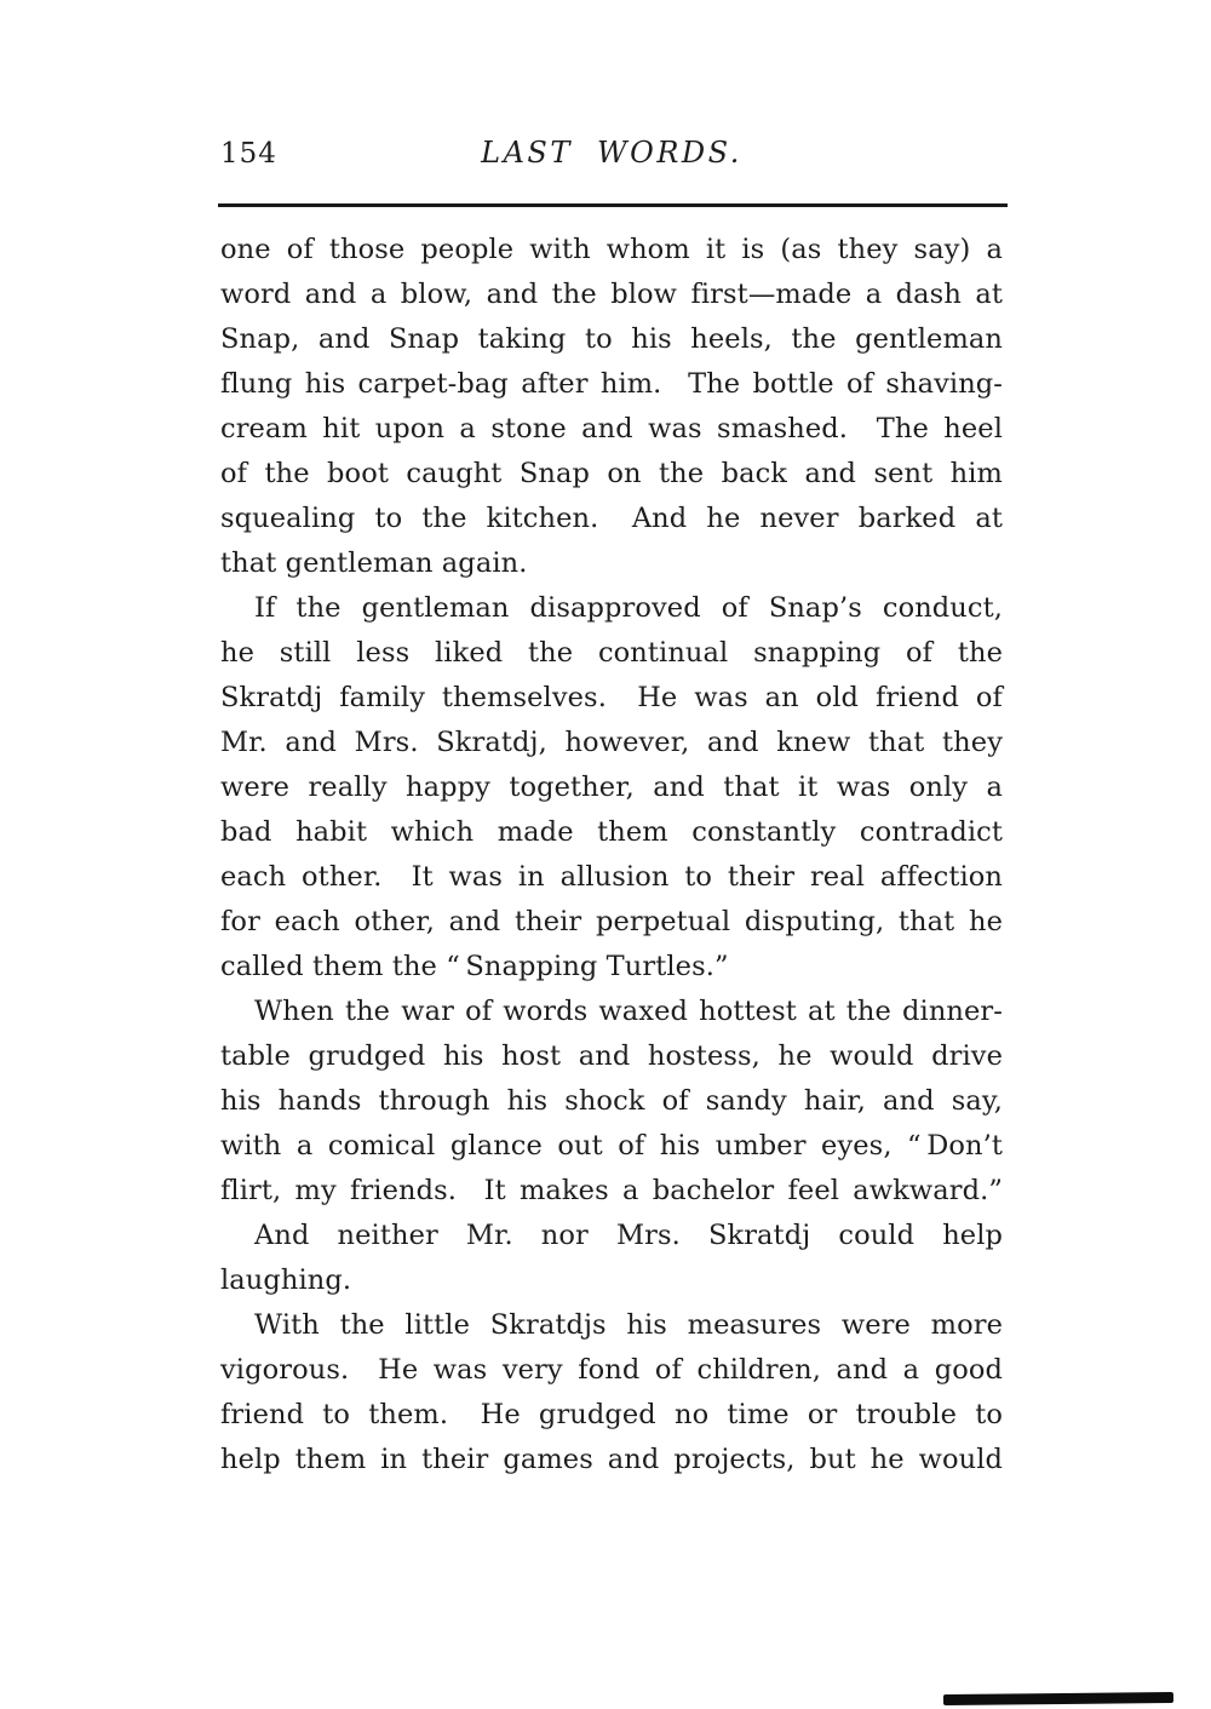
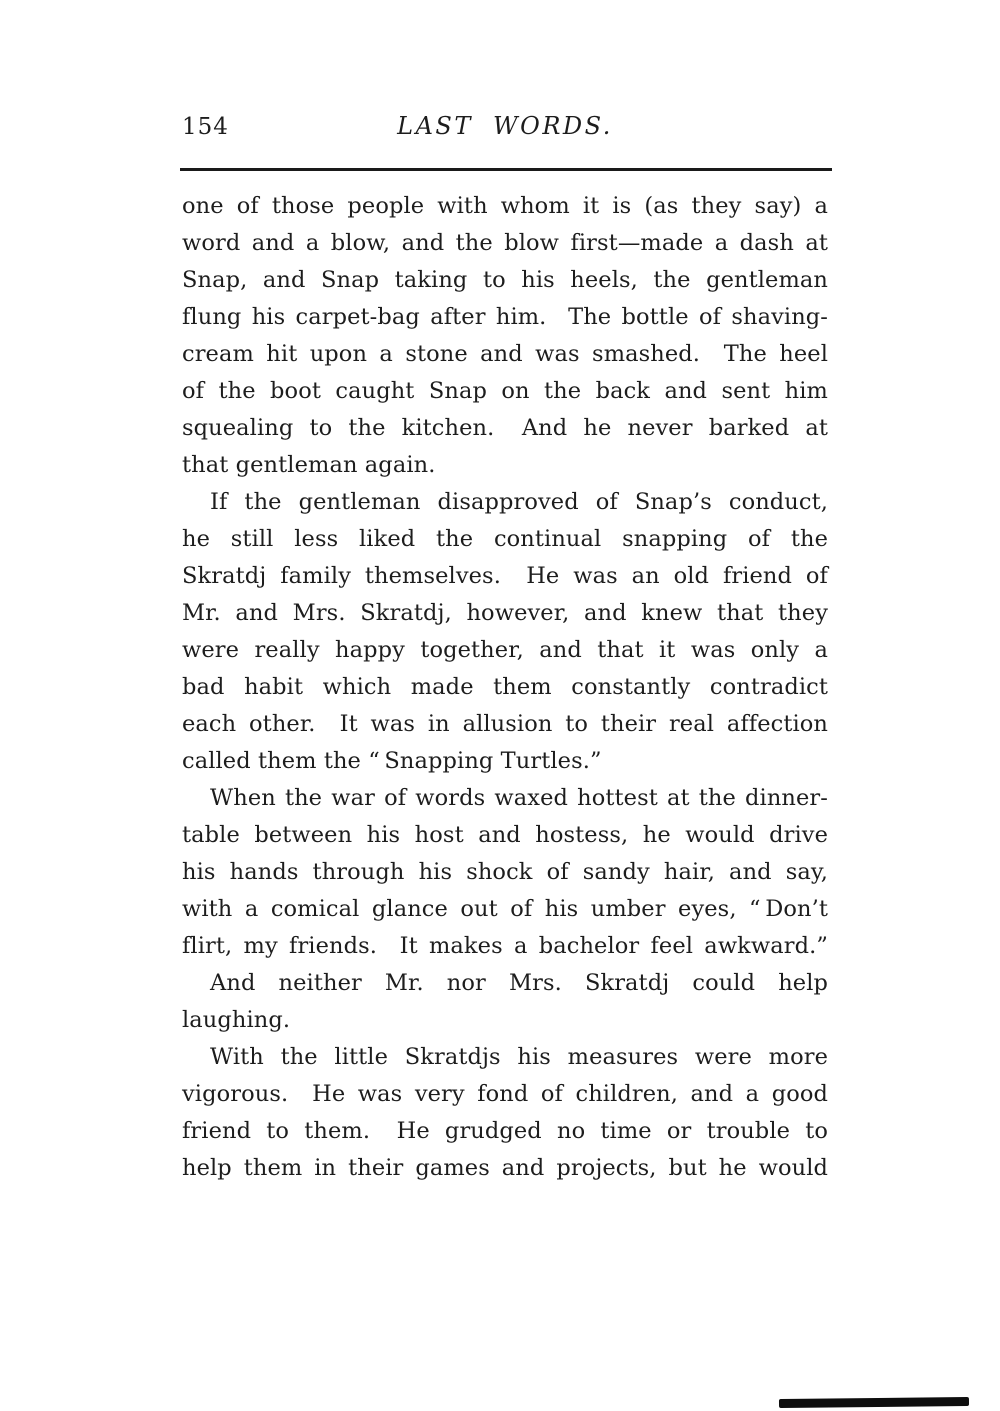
  154
  LAST WORDS.
  one of those people with whom it is (as they say) a
  word and a blow, and the blow first—made a dash at
  Snap, and Snap taking to his heels, the gentleman
  flung his carpet-bag after him. The bottle of shaving-
  cream hit upon a stone and was smashed. The heel
  of the boot caught Snap on the back and sent him
  squealing to the kitchen. And he never barked at
  that gentleman again.
  If the gentleman disapproved of Snap’s conduct,
  he still less liked the continual snapping of the
  Skratdj family themselves. He was an old friend of
  Mr. and Mrs. Skratdj, however, and knew that they
  were really happy together, and that it was only a
  bad habit which made them constantly contradict
  each other. It was in allusion to their real affection
- for each other, and their perpetual disputing, that he
  called them the “ Snapping Turtles.”
  When the war of words waxed hottest at the dinner-
- table grudged his host and hostess, he would drive
+ table between his host and hostess, he would drive
  his hands through his shock of sandy hair, and say,
  with a comical glance out of his umber eyes, “ Don’t
  flirt, my friends. It makes a bachelor feel awkward.”
  And neither Mr. nor Mrs. Skratdj could help
  laughing.
  With the little Skratdjs his measures were more
  vigorous. He was very fond of children, and a good
  friend to them. He grudged no time or trouble to
  help them in their games and projects, but he would
